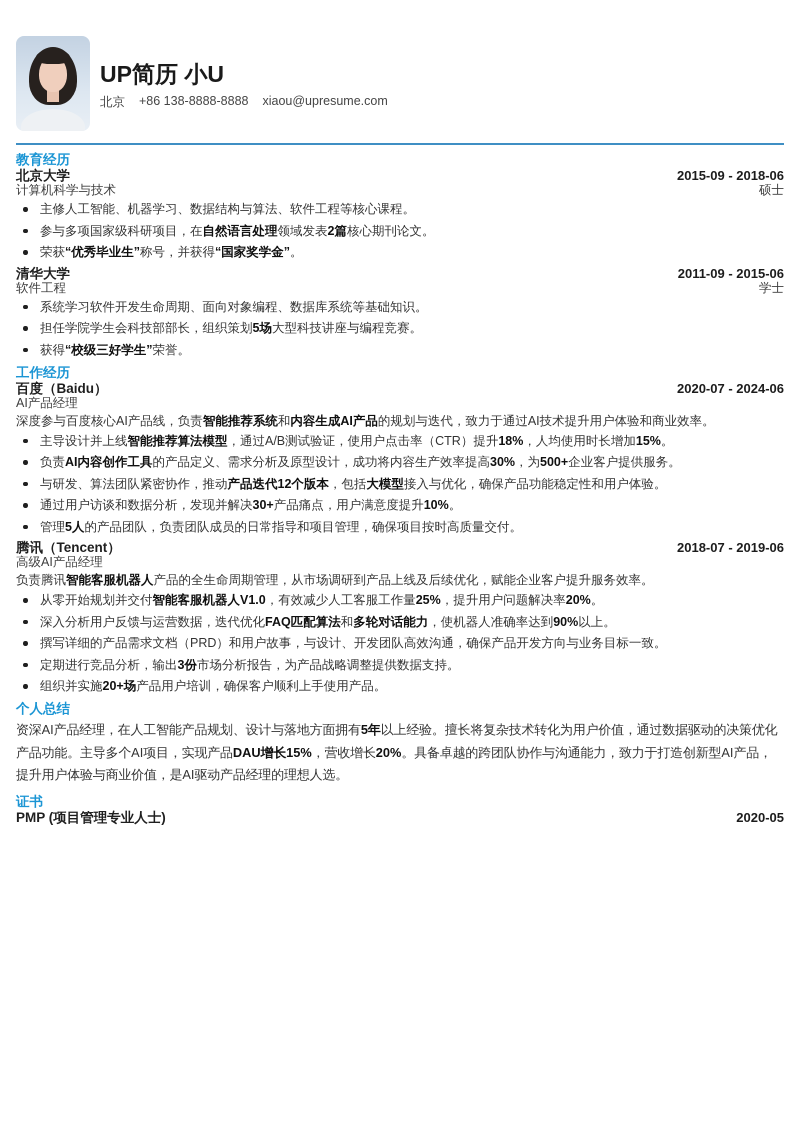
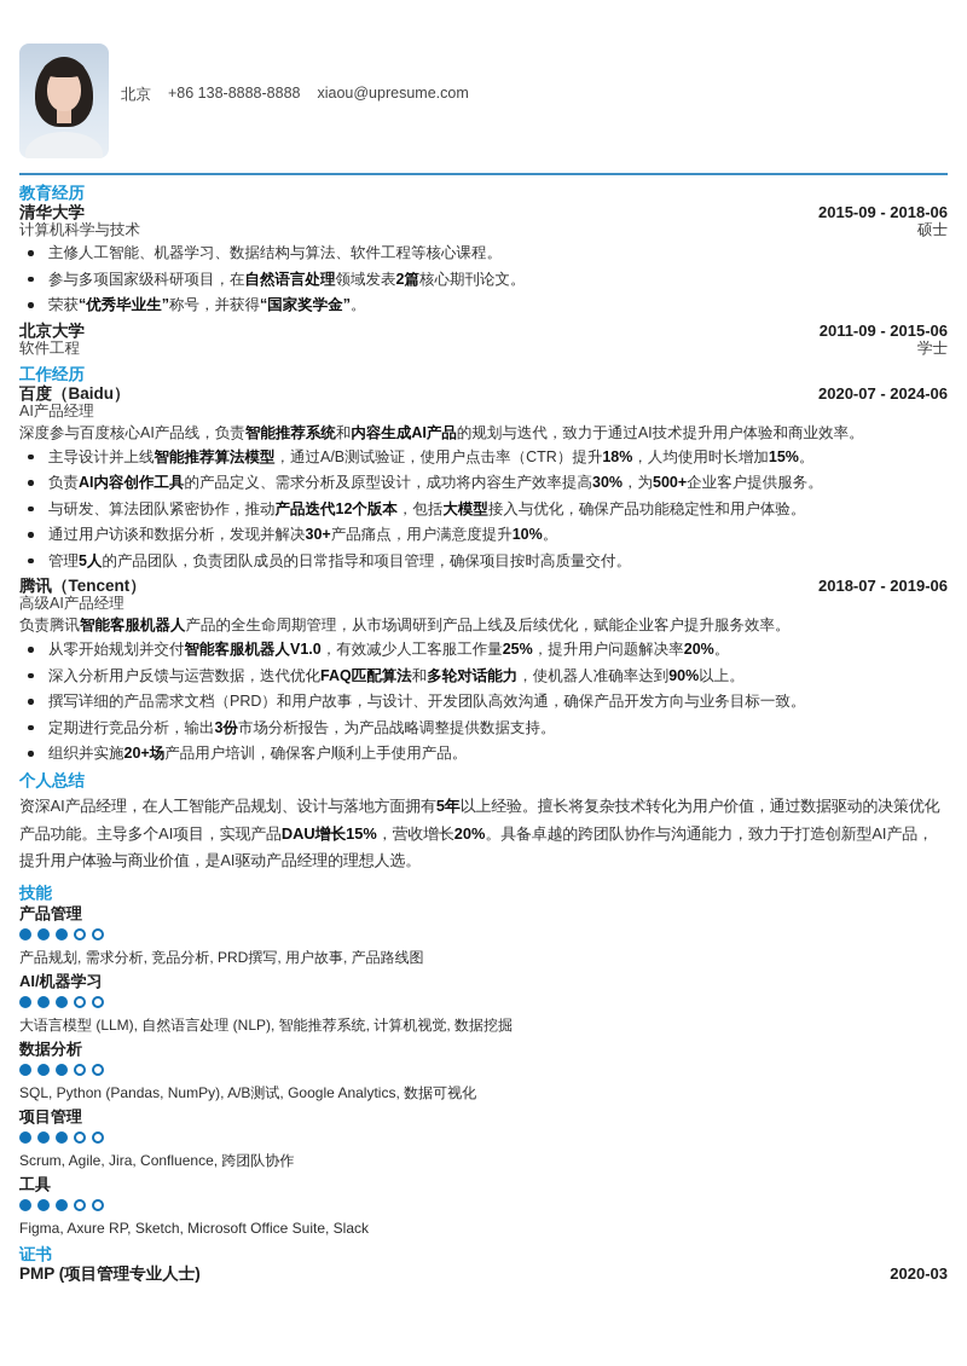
- UP简历 小U
  北京
  +86 138-8888-8888
  xiaou@upresume.com
  教育经历
- 北京大学
+ 清华大学
  2015-09 - 2018-06
  计算机科学与技术
  硕士
  主修人工智能、机器学习、数据结构与算法、软件工程等核心课程。
  参与多项国家级科研项目，在自然语言处理领域发表2篇核心期刊论文。
  荣获“优秀毕业生”称号，并获得“国家奖学金”。
- 清华大学
+ 北京大学
  2011-09 - 2015-06
  软件工程
  学士
- 系统学习软件开发生命周期、面向对象编程、数据库系统等基础知识。
- 担任学院学生会科技部部长，组织策划5场大型科技讲座与编程竞赛。
- 获得“校级三好学生”荣誉。
  工作经历
  百度（Baidu）
  2020-07 - 2024-06
  AI产品经理
  深度参与百度核心AI产品线，负责智能推荐系统和内容生成AI产品的规划与迭代，致力于通过AI技术提升用户体验和商业效率。
  主导设计并上线智能推荐算法模型，通过A/B测试验证，使用户点击率（CTR）提升18%，人均使用时长增加15%。
  负责AI内容创作工具的产品定义、需求分析及原型设计，成功将内容生产效率提高30%，为500+企业客户提供服务。
  与研发、算法团队紧密协作，推动产品迭代12个版本，包括大模型接入与优化，确保产品功能稳定性和用户体验。
  通过用户访谈和数据分析，发现并解决30+产品痛点，用户满意度提升10%。
  管理5人的产品团队，负责团队成员的日常指导和项目管理，确保项目按时高质量交付。
  腾讯（Tencent）
  2018-07 - 2019-06
  高级AI产品经理
  负责腾讯智能客服机器人产品的全生命周期管理，从市场调研到产品上线及后续优化，赋能企业客户提升服务效率。
  从零开始规划并交付智能客服机器人V1.0，有效减少人工客服工作量25%，提升用户问题解决率20%。
  深入分析用户反馈与运营数据，迭代优化FAQ匹配算法和多轮对话能力，使机器人准确率达到90%以上。
  撰写详细的产品需求文档（PRD）和用户故事，与设计、开发团队高效沟通，确保产品开发方向与业务目标一致。
  定期进行竞品分析，输出3份市场分析报告，为产品战略调整提供数据支持。
  组织并实施20+场产品用户培训，确保客户顺利上手使用产品。
  个人总结
  资深AI产品经理，在人工智能产品规划、设计与落地方面拥有5年以上经验。擅长将复杂技术转化为用户价值，通过数据驱动的决策优化产品功能。主导多个AI项目，实现产品DAU增长15%，营收增长20%。具备卓越的跨团队协作与沟通能力，致力于打造创新型AI产品，提升用户体验与商业价值，是AI驱动产品经理的理想人选。
+ 技能
+ 产品管理
+ 产品规划, 需求分析, 竞品分析, PRD撰写, 用户故事, 产品路线图
+ AI/机器学习
+ 大语言模型 (LLM), 自然语言处理 (NLP), 智能推荐系统, 计算机视觉, 数据挖掘
+ 数据分析
+ SQL, Python (Pandas, NumPy), A/B测试, Google Analytics, 数据可视化
+ 项目管理
+ Scrum, Agile, Jira, Confluence, 跨团队协作
+ 工具
+ Figma, Axure RP, Sketch, Microsoft Office Suite, Slack
  证书
  PMP (项目管理专业人士)
- 2020-05
+ 2020-03
